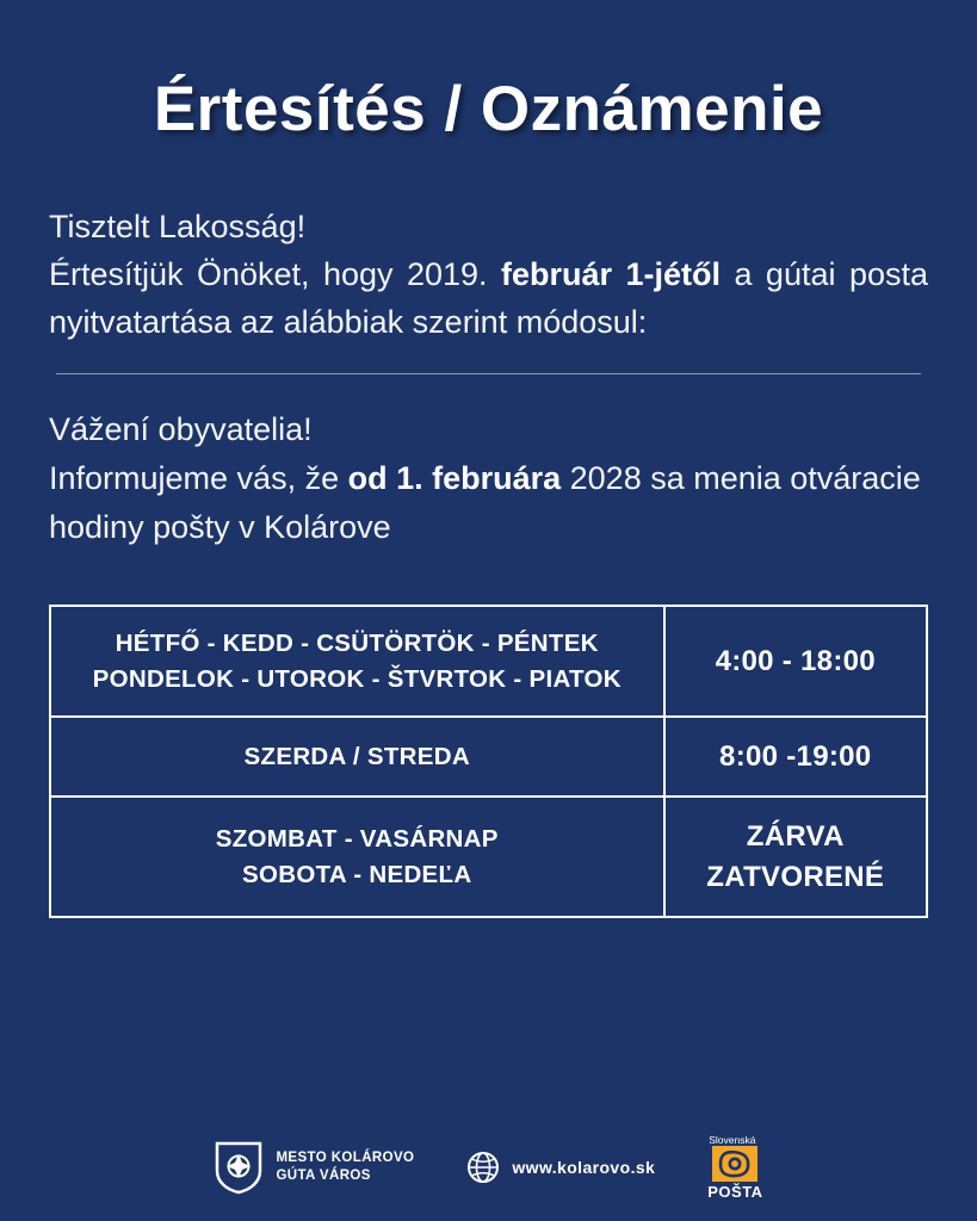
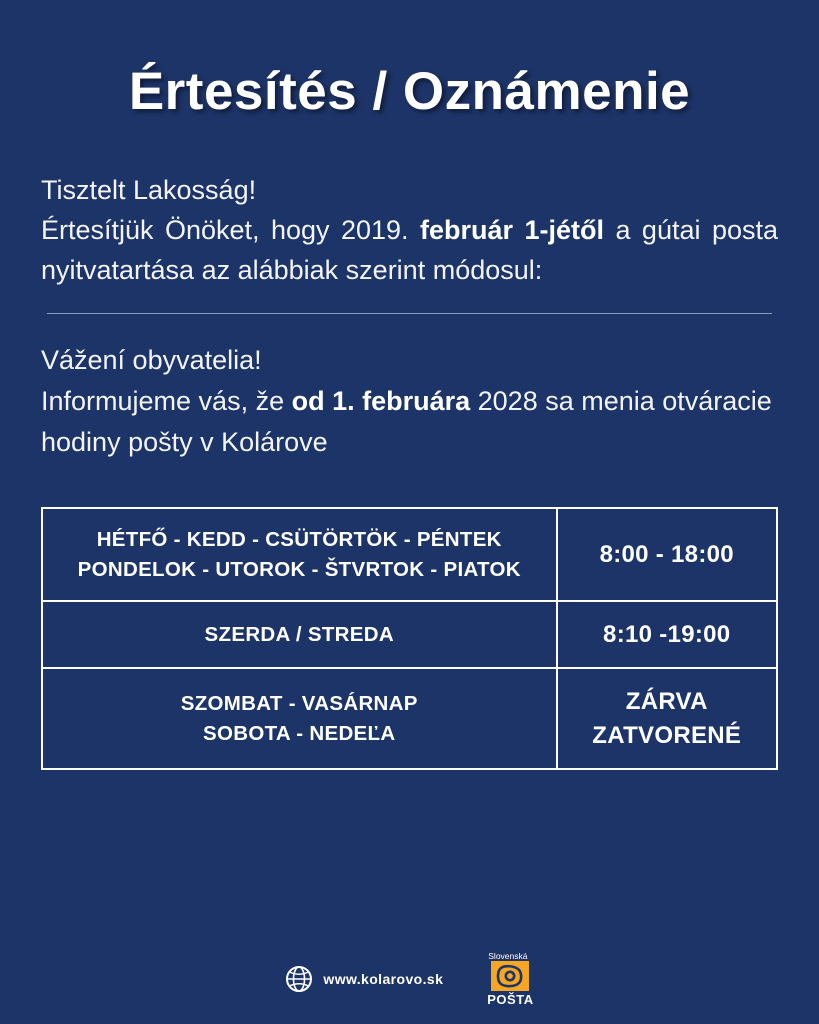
  Értesítés / Oznámenie
  Tisztelt Lakosság!
  Értesítjük Önöket, hogy 2019. február 1-jétől a gútai posta nyitvatartása az alábbiak szerint módosul:
  Vážení obyvatelia!
  Informujeme vás, že od 1. februára 2028 sa menia otváracie hodiny pošty v Kolárove
- HÉTFŐ - KEDD - CSÜTÖRTÖK - PÉNTEK PONDELOK - UTOROK - ŠTVRTOK - PIATOK	4:00 - 18:00
+ HÉTFŐ - KEDD - CSÜTÖRTÖK - PÉNTEK PONDELOK - UTOROK - ŠTVRTOK - PIATOK	8:00 - 18:00
- SZERDA / STREDA	8:00 -19:00
+ SZERDA / STREDA	8:10 -19:00
  SZOMBAT - VASÁRNAP SOBOTA - NEDEĽA	ZÁRVA ZATVORENÉ
- MESTO KOLÁROVO
- GÚTA VÁROS
  www.kolarovo.sk
  Slovenská
  POŠTA
